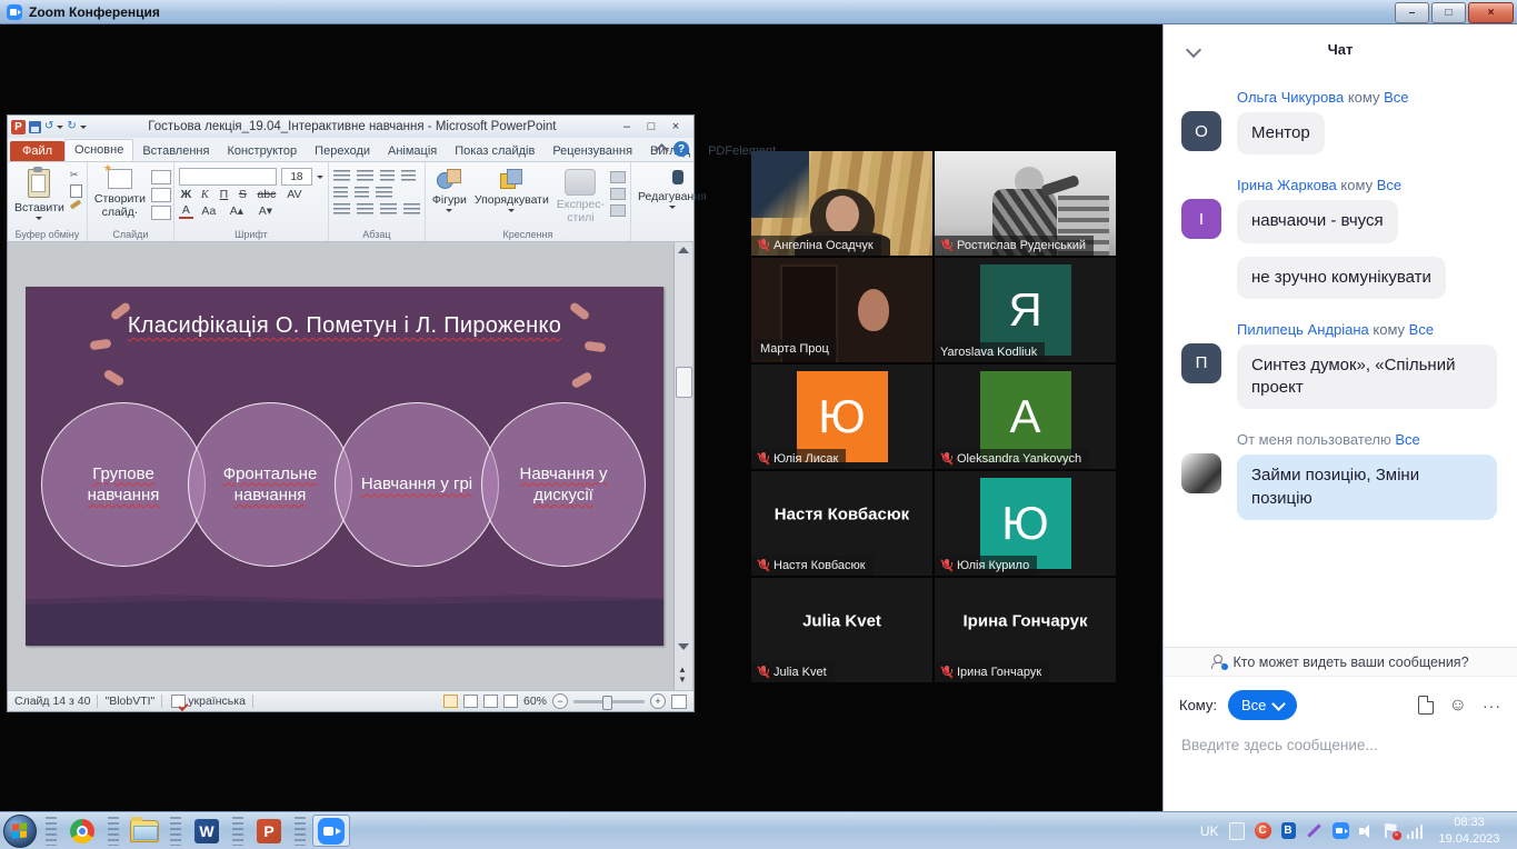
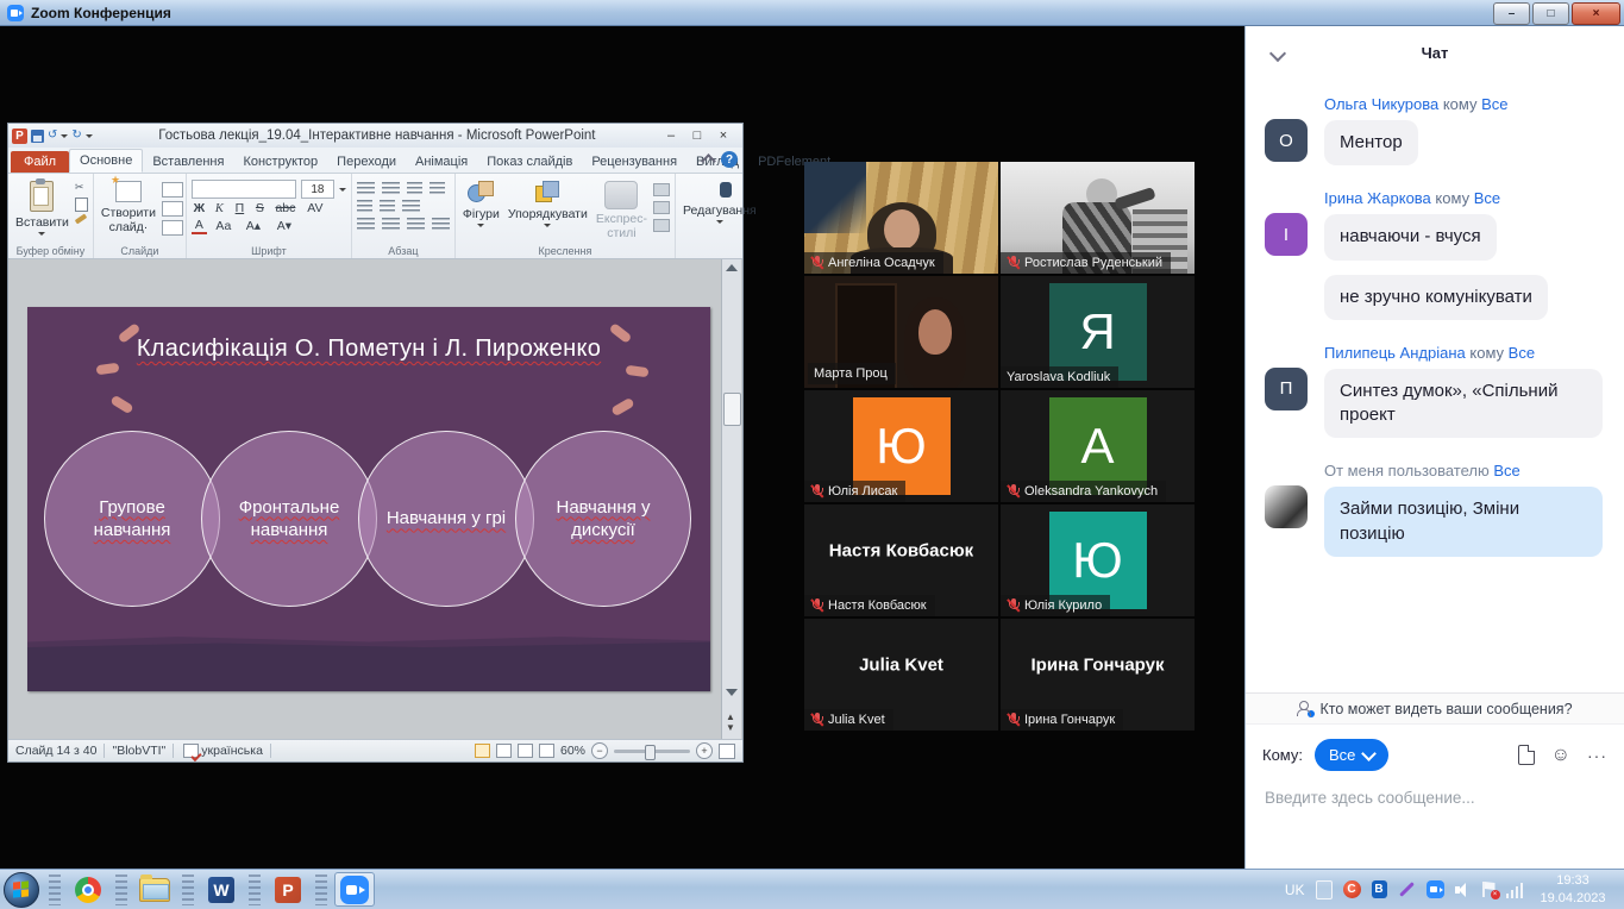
  Zoom Конференция
  –
  □
  ×
  P
  ↺
  ↻
  Гостьова лекція_19.04_Інтерактивне навчання - Microsoft PowerPoint
  –
  □
  ×
  Файл
  Основне
  Вставлення
  Конструктор
  Переходи
  Анімація
  Показ слайдів
  Рецензування
  ?
  Вставити
  ✂
  Буфер обміну
  Створити слайд·
  Слайди
  18
  Ж
  К
  П
  S
  abc
  AV
  А
  Аа
  А▴
  А▾
  Шрифт
  Абзац
  Фігури
  Упорядкувати
  Експрес-стилі
  Креслення
  Редагування
  Класифікація О. Пометун і Л. Пироженко
  Групове навчання
  Фронтальне навчання
  Навчання у грі
  Навчання у дискусії
  ▲
  ▼
  Слайд 14 з 40
  "BlobVTI"
  українська
  60%
  −
  +
  Ангеліна Осадчук
  Ростислав Руденський
  Марта Проц
  Я
  Yaroslava Kodliuk
  Ю
  Юлія Лисак
  А
  Oleksandra Yankovych
  Настя Ковбасюк
  Настя Ковбасюк
  Ю
  Юлія Курило
  Julia Kvet
  Julia Kvet
  Ірина Гончарук
  Ірина Гончарук
  Чат
  О
  Ольга Чикурова кому Все
  Ментор
  І
  Ірина Жаркова кому Все
  навчаючи - вчуся
  не зручно комунікувати
  П
  Пилипець Андріана кому Все
  Синтез думок», «Спільний проект
  От меня пользователю Все
  Займи позицію, Зміни позицію
  Кто может видеть ваши сообщения?
  Кому:
  Все
  ☺
  ···
  Введите здесь сообщение...
  W
  P
  UK
  C
  B
- 08:33
+ 19:33
  19.04.2023
